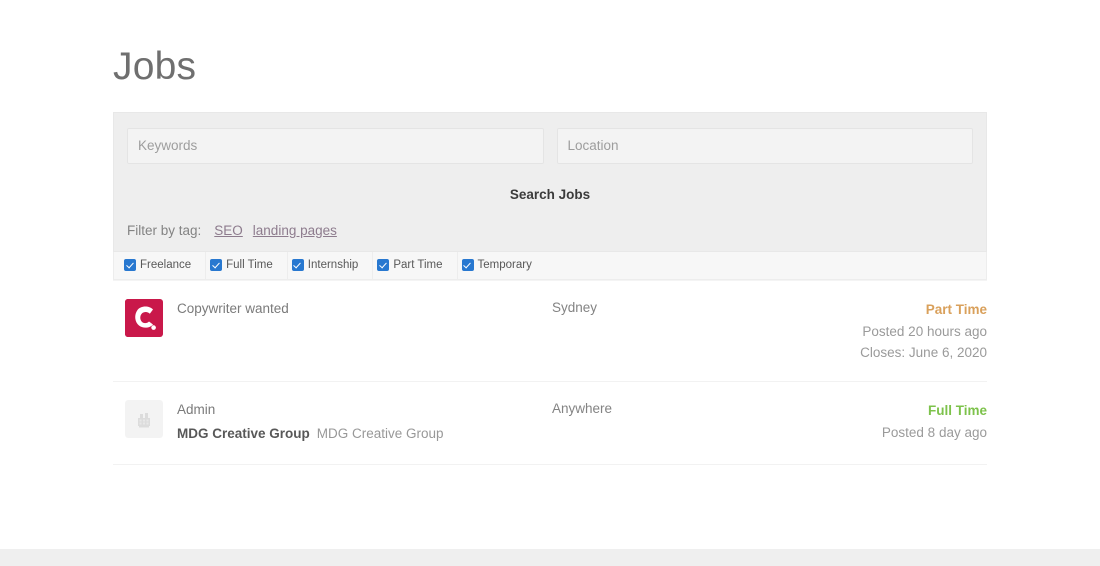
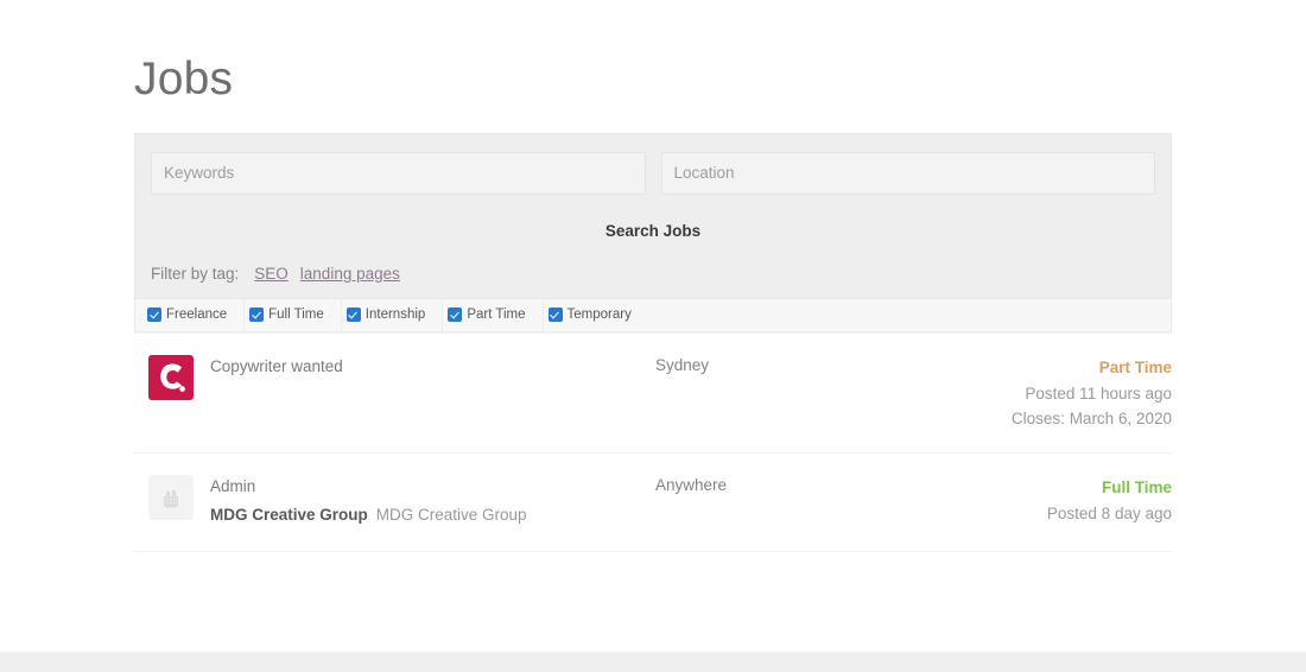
  Jobs
  Keywords
  Location
  Search Jobs
  Filter by tag: SEO landing pages
  Freelance
  Full Time
  Internship
  Part Time
  Temporary
  Copywriter wanted
  Sydney
  Part Time
- Posted 20 hours ago
+ Posted 11 hours ago
- Closes: June 6, 2020
+ Closes: March 6, 2020
  Admin
  MDG Creative Group MDG Creative Group
  Anywhere
  Full Time
  Posted 8 day ago
